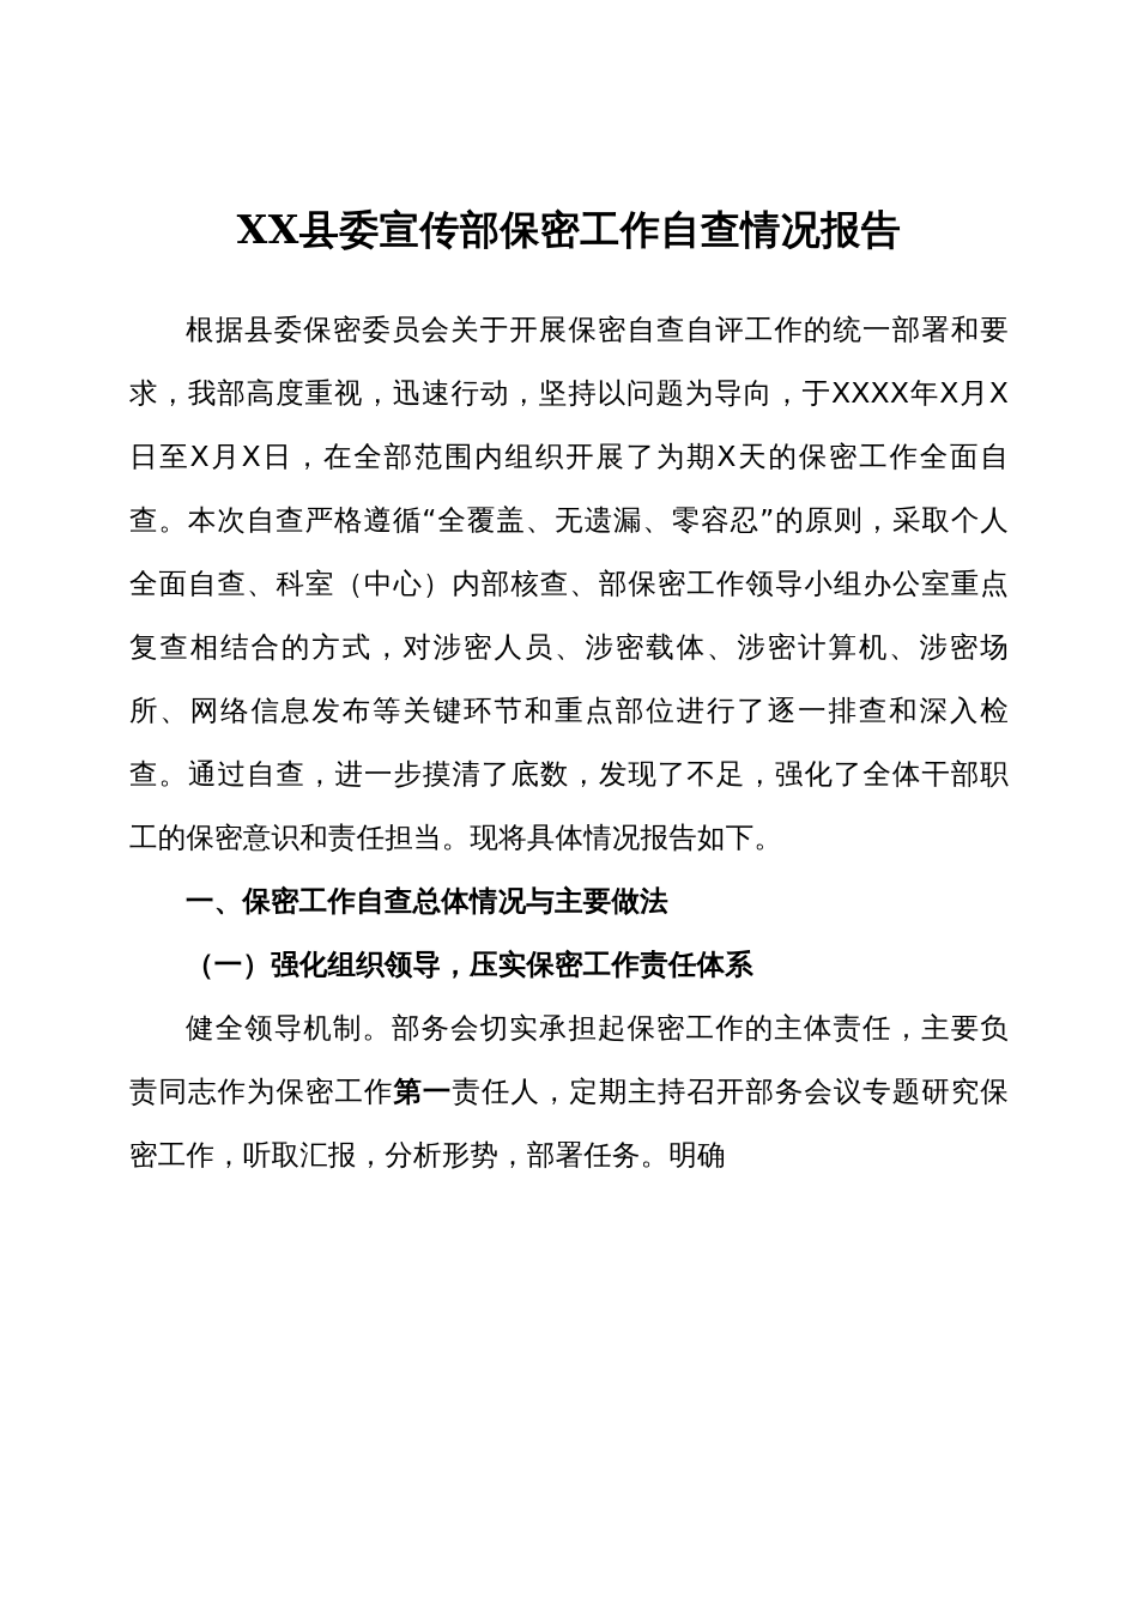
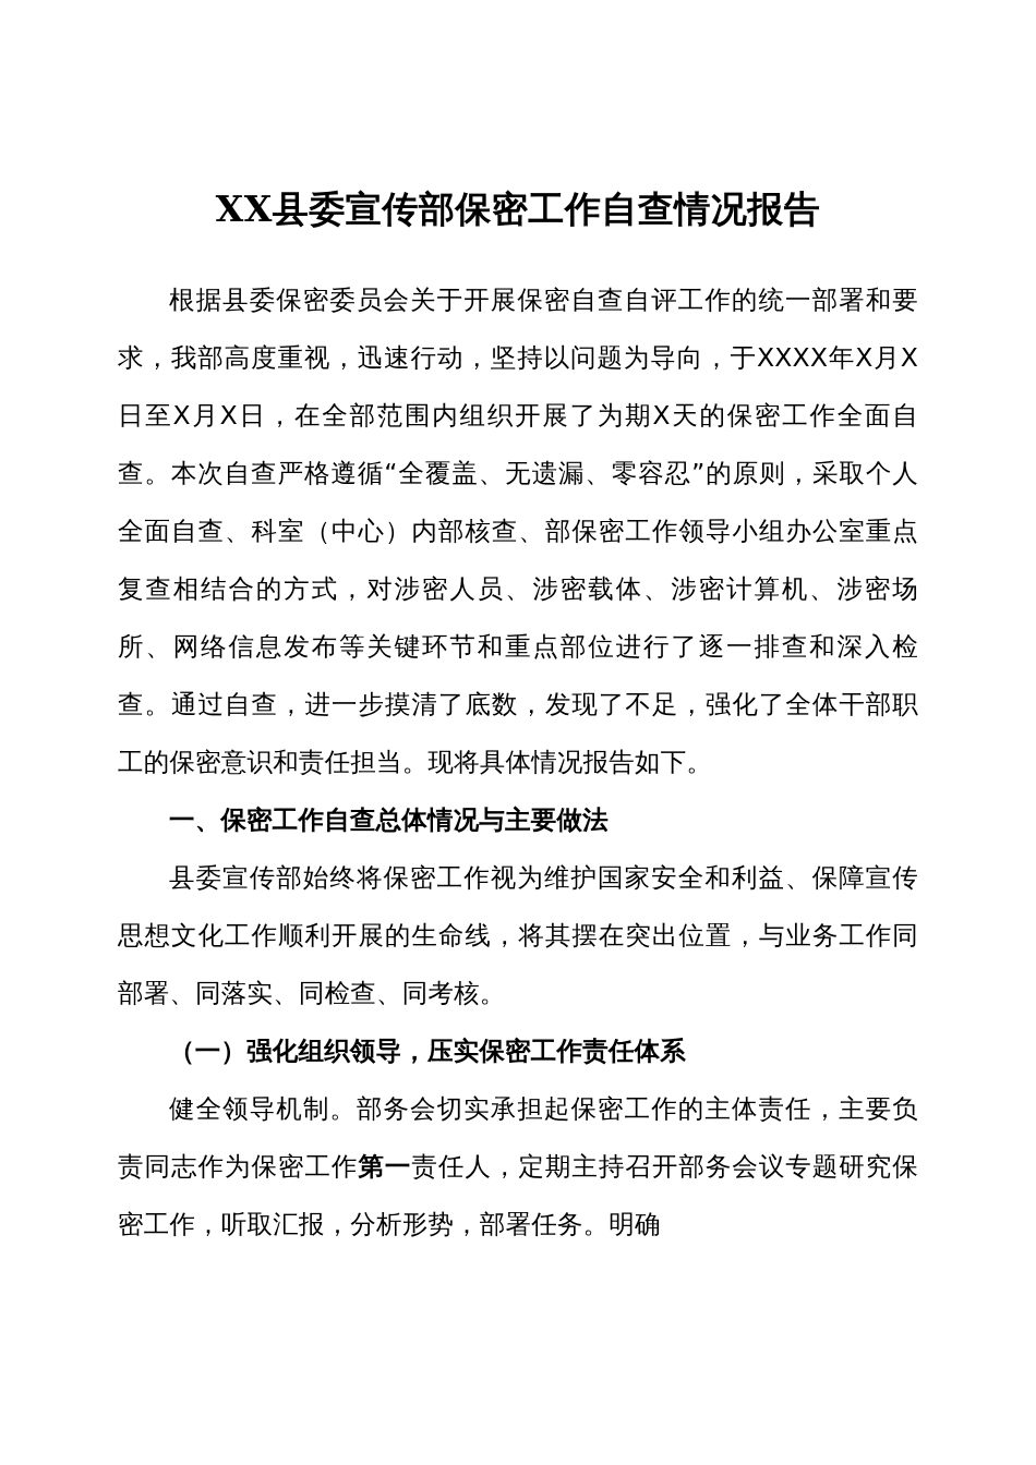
  XX县委宣传部保密工作自查情况报告
  根据县委保密委员会关于开展保密自查自评工作的统一部署和要求，我部高度重视，迅速行动，坚持以问题为导向，于XXXX年X月X日至X月X日，在全部范围内组织开展了为期X天的保密工作全面自查。本次自查严格遵循“全覆盖、无遗漏、零容忍”的原则，采取个人全面自查、科室（中心）内部核查、部保密工作领导小组办公室重点复查相结合的方式，对涉密人员、涉密载体、涉密计算机、涉密场所、网络信息发布等关键环节和重点部位进行了逐一排查和深入检查。通过自查，进一步摸清了底数，发现了不足，强化了全体干部职工的保密意识和责任担当。现将具体情况报告如下。
  一、保密工作自查总体情况与主要做法
+ 县委宣传部始终将保密工作视为维护国家安全和利益、保障宣传思想文化工作顺利开展的生命线，将其摆在突出位置，与业务工作同部署、同落实、同检查、同考核。
  （一）强化组织领导，压实保密工作责任体系
  健全领导机制。部务会切实承担起保密工作的主体责任，主要负责同志作为保密工作第一责任人，定期主持召开部务会议专题研究保密工作，听取汇报，分析形势，部署任务。明确
